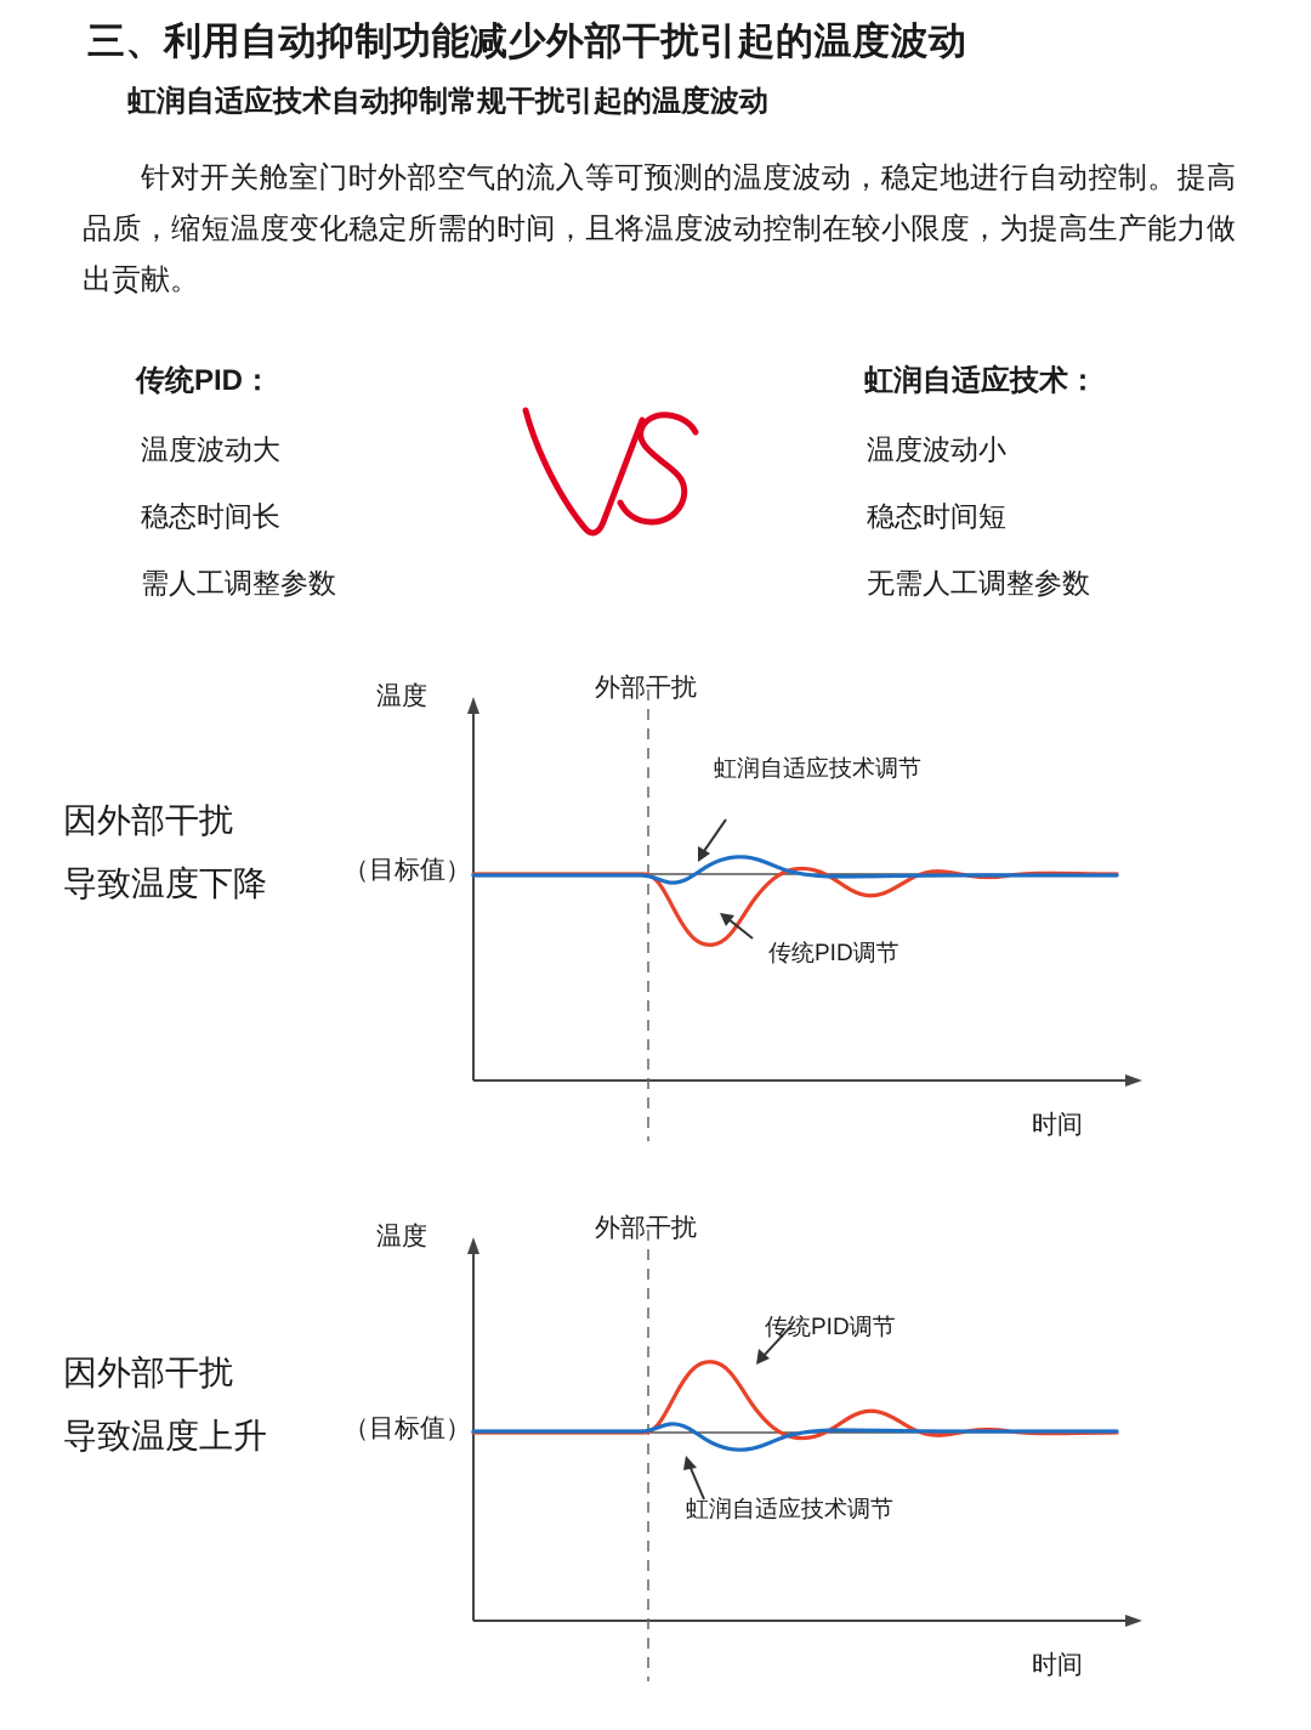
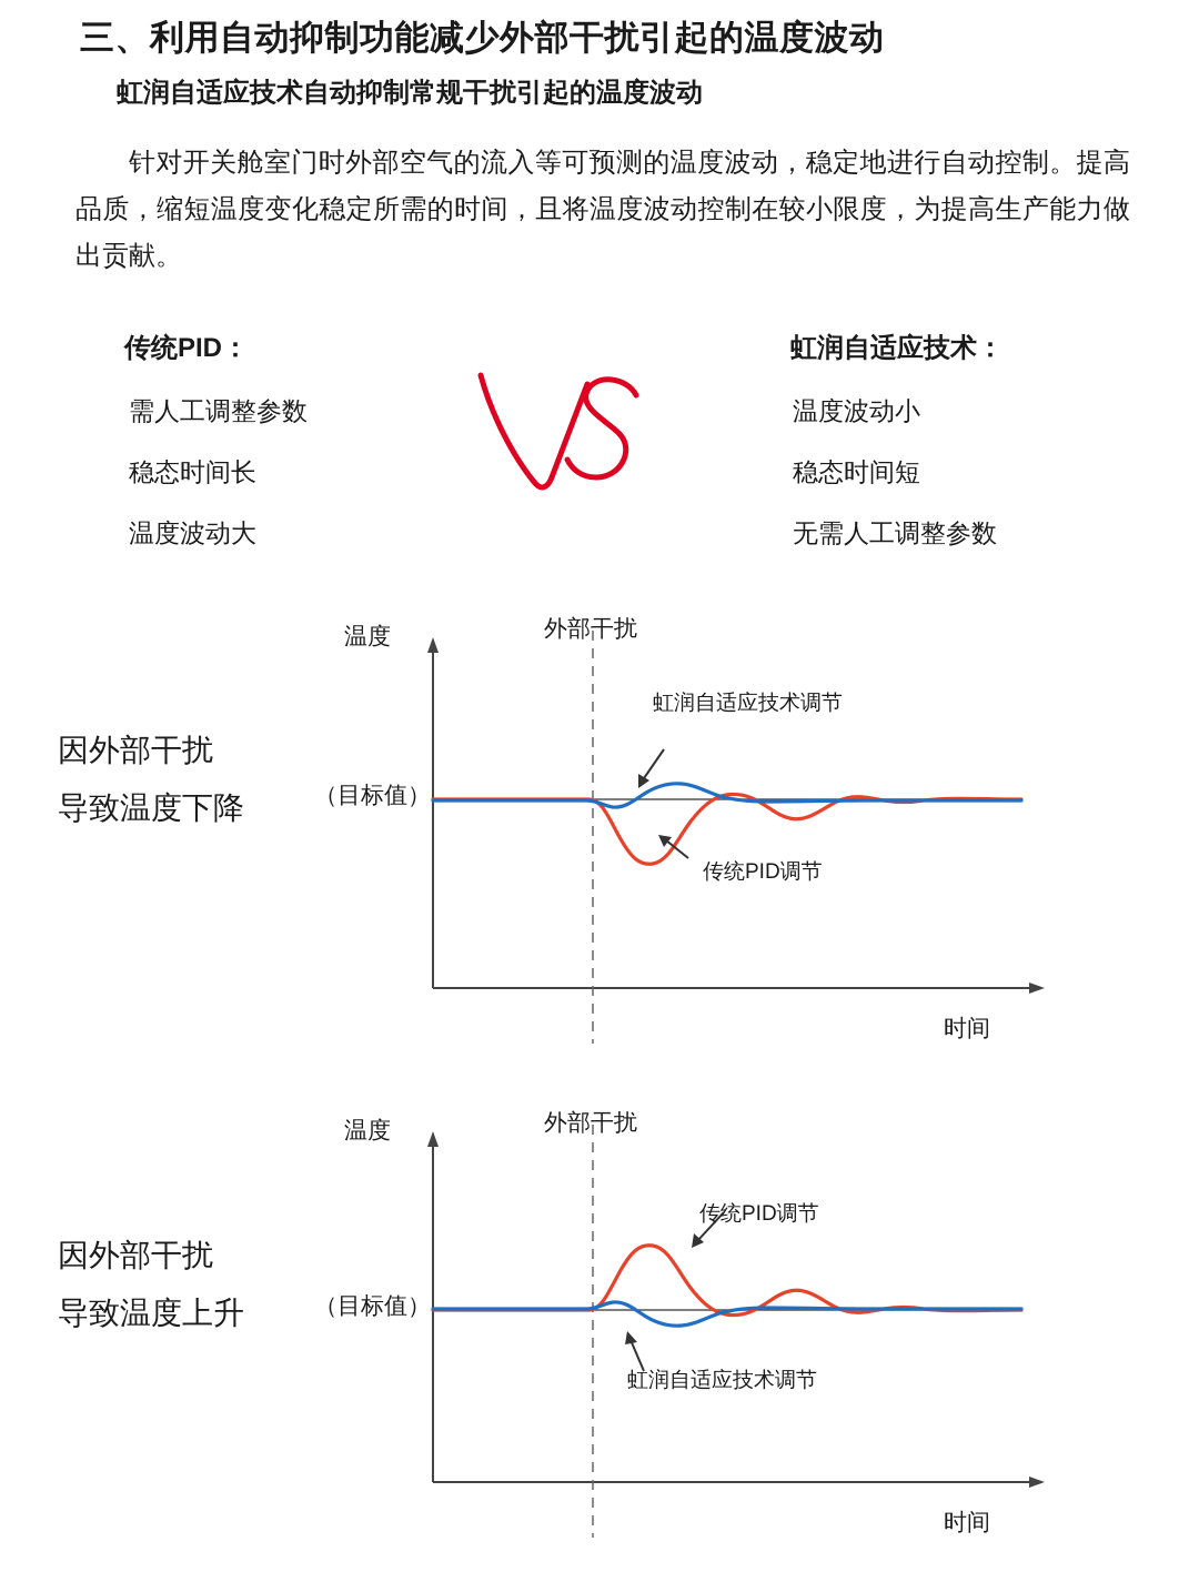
  三、利用自动抑制功能减少外部干扰引起的温度波动
  虹润自适应技术自动抑制常规干扰引起的温度波动
  针对开关舱室门时外部空气的流入等可预测的温度波动，稳定地进行自动控制。提高品质，缩短温度变化稳定所需的时间，且将温度波动控制在较小限度，为提高生产能力做出贡献。
  传统PID：
- 温度波动大
+ 需人工调整参数
  稳态时间长
- 需人工调整参数
+ 温度波动大
  虹润自适应技术：
  温度波动小
  稳态时间短
  无需人工调整参数
  因外部干扰
  导致温度下降
  温度
  外部干扰
  （目标值）
  虹润自适应技术调节
  传统PID调节
  时间
  因外部干扰
  导致温度上升
  温度
  外部干扰
  （目标值）
  传统PID调节
  虹润自适应技术调节
  时间
